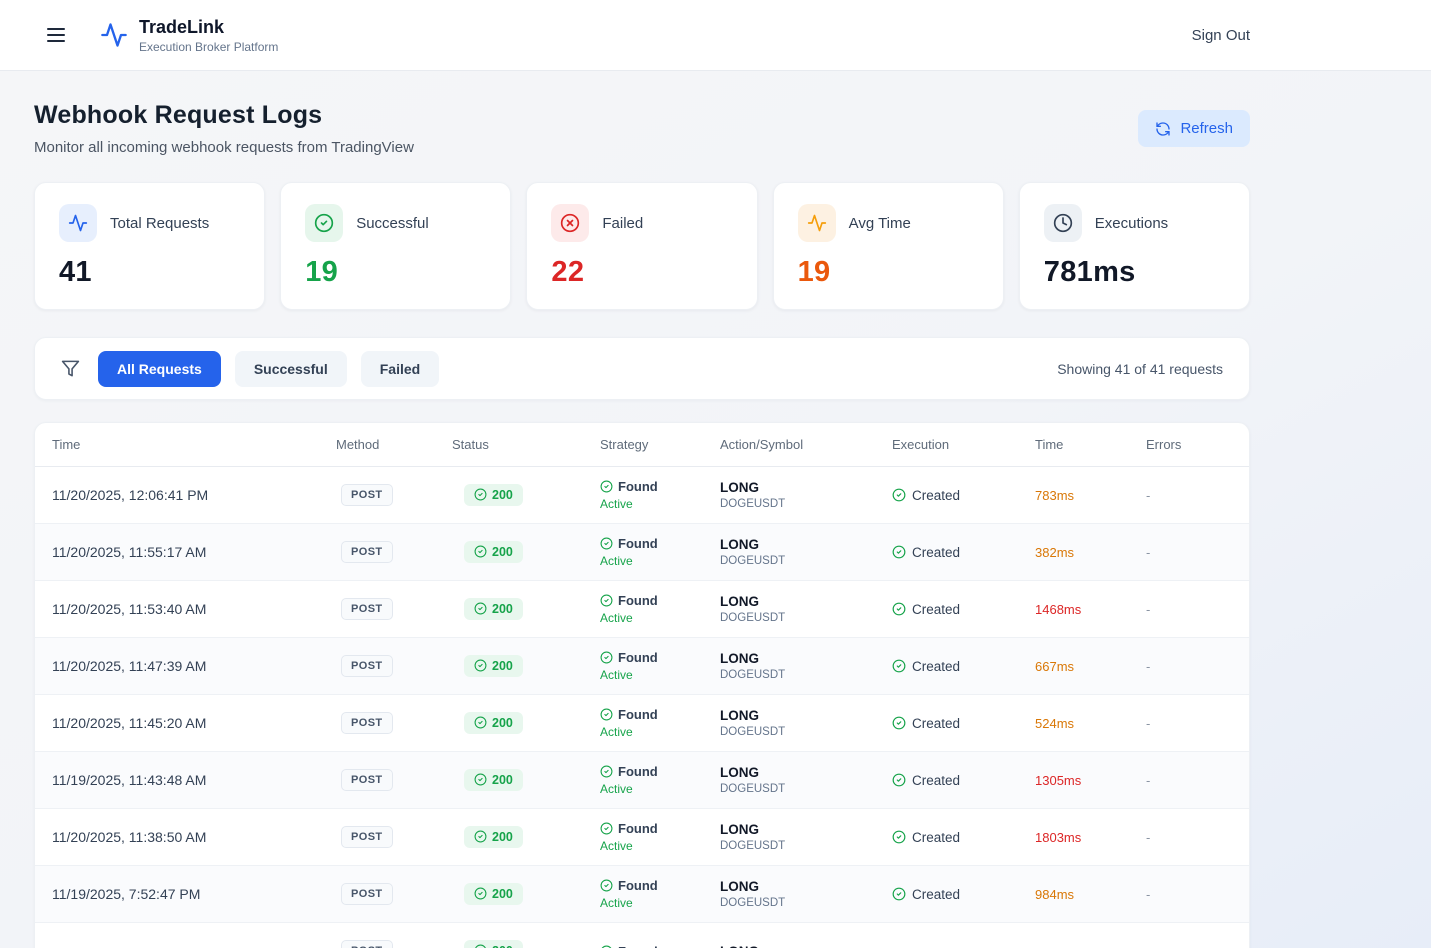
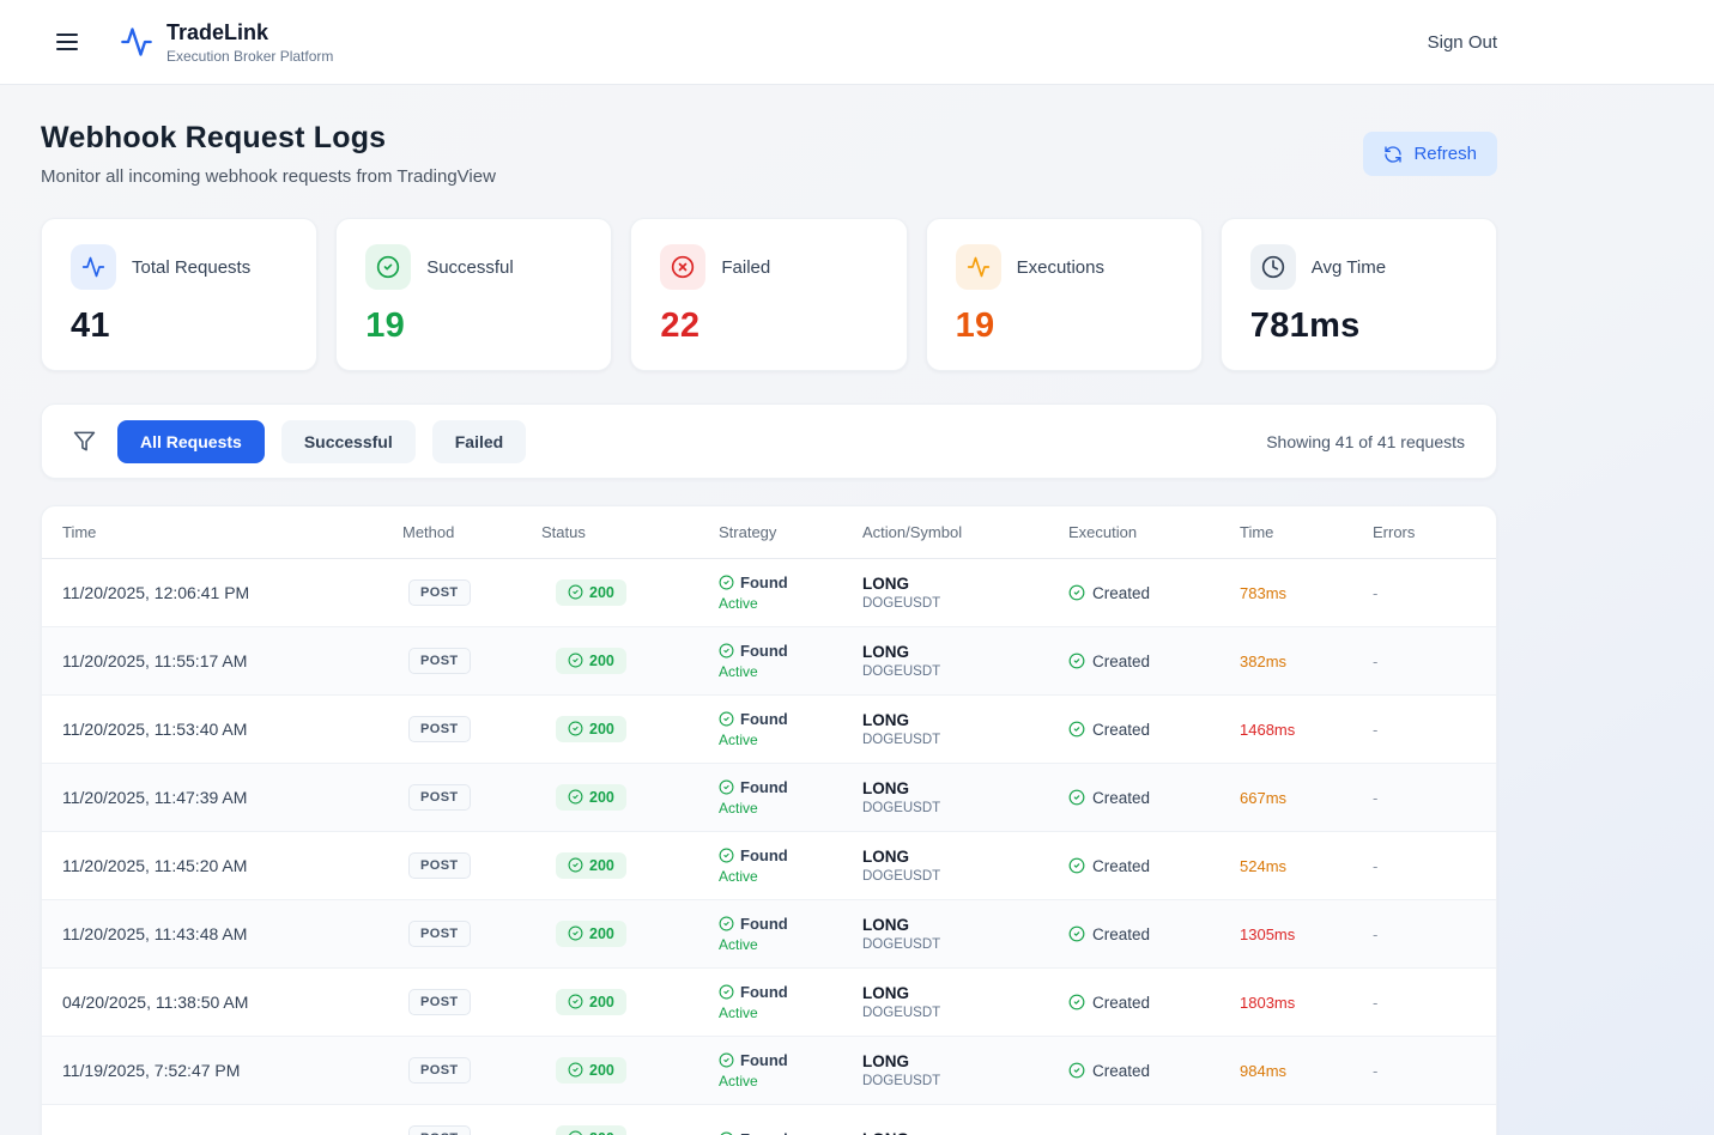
  TradeLink
  Execution Broker Platform
  Sign Out
  Webhook Request Logs
  Monitor all incoming webhook requests from TradingView
  Refresh
  Total Requests
  41
  Successful
  19
  Failed
  22
- Avg Time
+ Executions
  19
- Executions
+ Avg Time
  781ms
  All Requests
  Successful
  Failed
  Showing 41 of 41 requests
  Time
  Method
  Status
  Strategy
  Action/Symbol
  Execution
  Time
  Errors
  11/20/2025, 12:06:41 PM
  POST
  200
  Found
  Active
  LONG
  DOGEUSDT
  Created
  783ms
  -
  11/20/2025, 11:55:17 AM
  POST
  200
  Found
  Active
  LONG
  DOGEUSDT
  Created
  382ms
  -
  11/20/2025, 11:53:40 AM
  POST
  200
  Found
  Active
  LONG
  DOGEUSDT
  Created
  1468ms
  -
  11/20/2025, 11:47:39 AM
  POST
  200
  Found
  Active
  LONG
  DOGEUSDT
  Created
  667ms
  -
  11/20/2025, 11:45:20 AM
  POST
  200
  Found
  Active
  LONG
  DOGEUSDT
  Created
  524ms
  -
- 11/19/2025, 11:43:48 AM
+ 11/20/2025, 11:43:48 AM
  POST
  200
  Found
  Active
  LONG
  DOGEUSDT
  Created
  1305ms
  -
- 11/20/2025, 11:38:50 AM
+ 04/20/2025, 11:38:50 AM
  POST
  200
  Found
  Active
  LONG
  DOGEUSDT
  Created
  1803ms
  -
  11/19/2025, 7:52:47 PM
  POST
  200
  Found
  Active
  LONG
  DOGEUSDT
  Created
  984ms
  -
